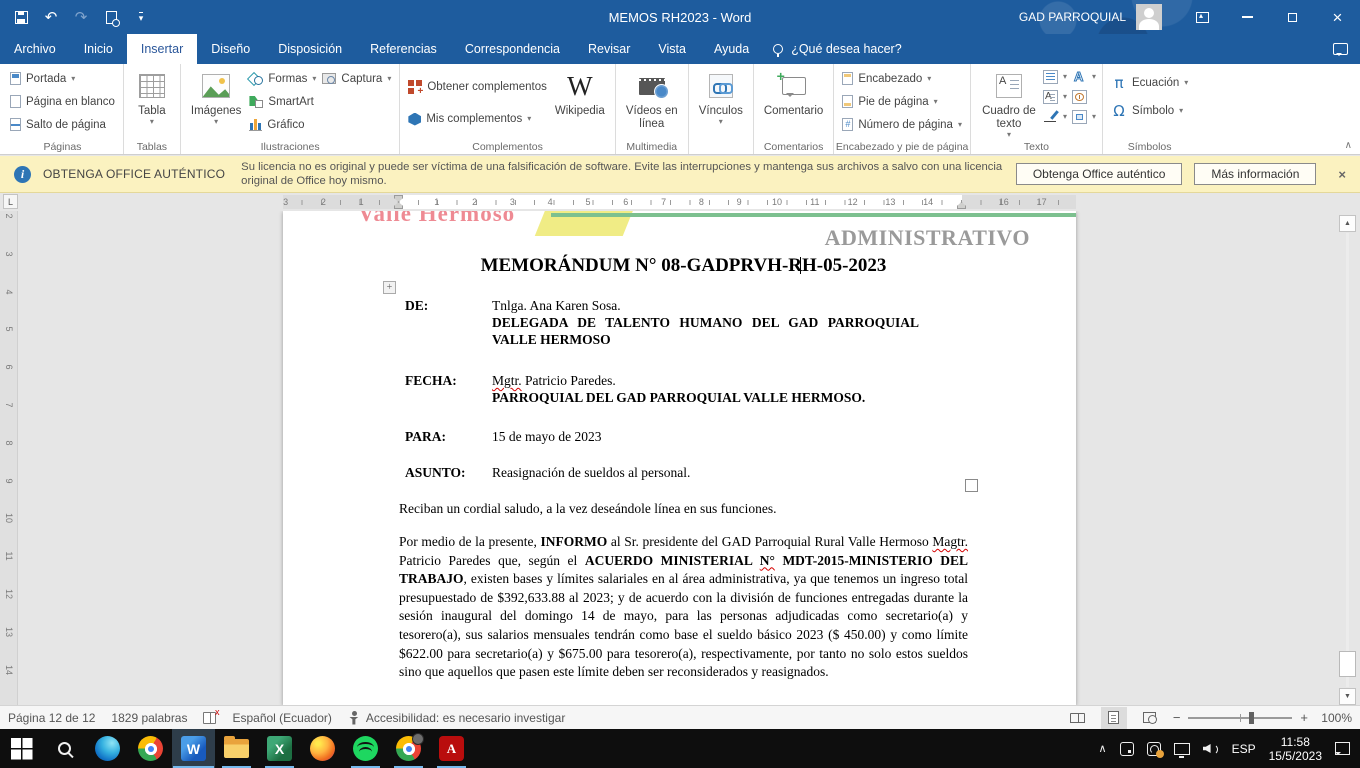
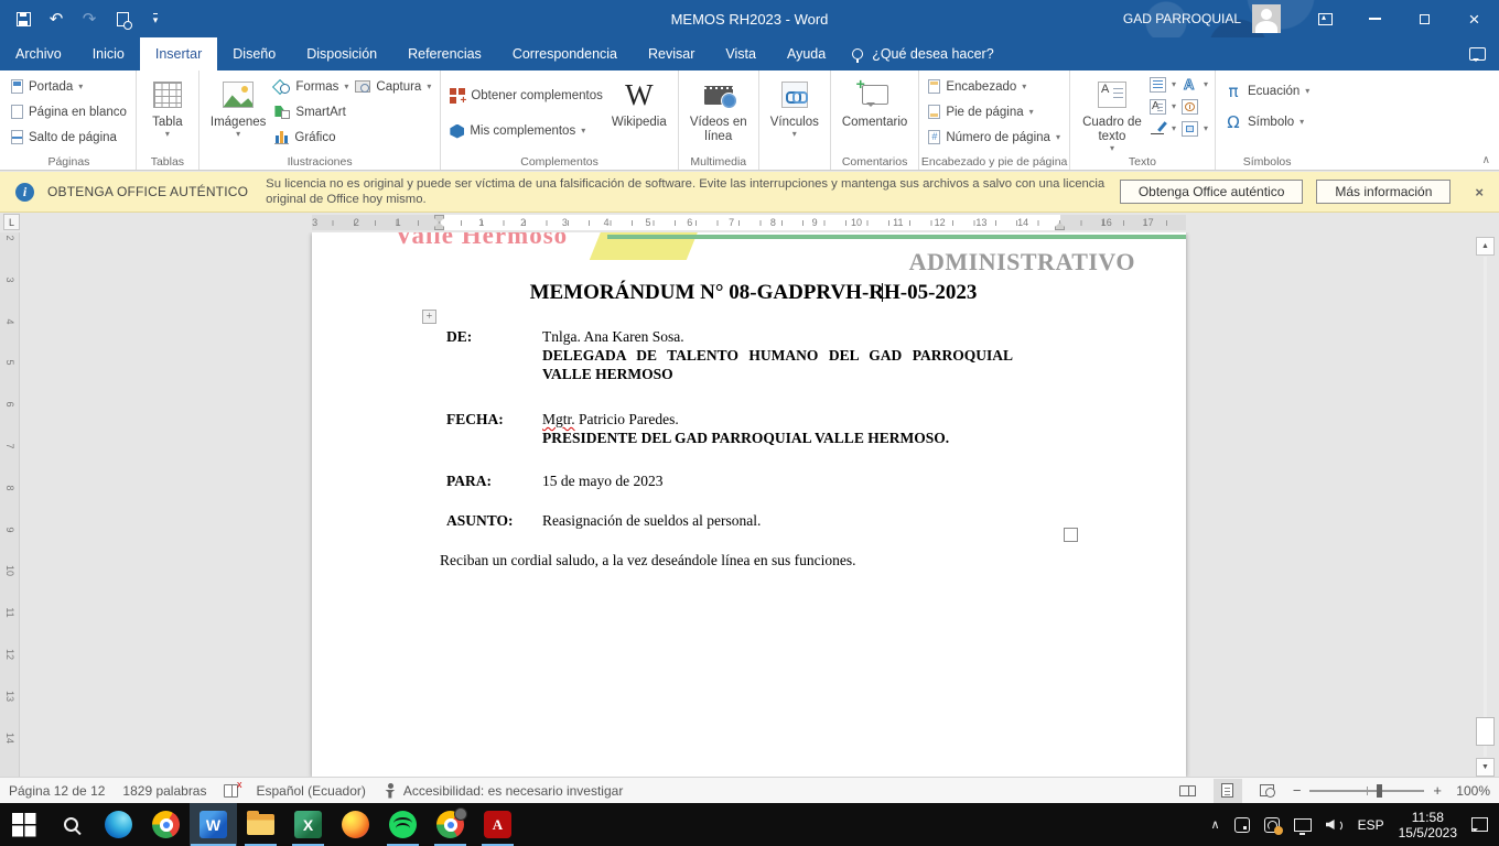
  ↶
  ↷
  ▾
  MEMOS RH2023 - Word
  GAD PARROQUIAL
  ×
  Archivo
  Inicio
  Insertar
  Diseño
  Disposición
  Referencias
  Correspondencia
  Revisar
  Vista
  Ayuda
  ¿Qué desea hacer?
  Portada
  ▾
  Página en blanco
  Salto de página
  Páginas
  Tabla
  ▾
  Tablas
  Imágenes
  ▾
  Formas
  ▾
  SmartArt
  Gráfico
  Captura
  ▾
  Ilustraciones
  Obtener complementos
  Mis complementos
  ▾
  W
  Wikipedia
  Complementos
  Vídeos en línea
  Multimedia
  Vínculos
  ▾
  Comentario
  Comentarios
  Encabezado
  ▾
  Pie de página
  ▾
  Número de página
  ▾
  Encabezado y pie de página
  Cuadro de texto
  ▾
  ▾
  ▾
  ▾
  ▾
  ▾
  Texto
  π
  Ecuación
  ▾
  Ω
  Símbolo
  ▾
  Símbolos
  ∧
  i
  OBTENGA OFFICE AUTÉNTICO
  Su licencia no es original y puede ser víctima de una falsificación de software. Evite las interrupciones y mantenga sus archivos a salvo con una licencia original de Office hoy mismo.
  Obtenga Office auténtico
  Más información
  ×
  L
  3
  2
  1
  1
  2
  3
  4
  5
  6
  7
  8
  9
  10
  11
  12
  13
  14
  16
  17
  Valle Hermoso
  ADMINISTRATIVO
  MEMORÁNDUM N° 08-GADPRVH-RH-05-2023
  +
  DE:
  Tnlga. Ana Karen Sosa.
  DELEGADA DE TALENTO HUMANO DEL GAD PARROQUIAL
  VALLE HERMOSO
  FECHA:
  Mgtr. Patricio Paredes.
- PARROQUIAL DEL GAD PARROQUIAL VALLE HERMOSO.
+ PRESIDENTE DEL GAD PARROQUIAL VALLE HERMOSO.
  PARA:
  15 de mayo de 2023
  ASUNTO:
  Reasignación de sueldos al personal.
  Reciban un cordial saludo, a la vez deseándole línea en sus funciones.
- Por medio de la presente, INFORMO al Sr. presidente del GAD Parroquial Rural Valle Hermoso Magtr. Patricio Paredes que, según el ACUERDO MINISTERIAL N° MDT-2015-MINISTERIO DEL TRABAJO, existen bases y límites salariales en al área administrativa, ya que tenemos un ingreso total presupuestado de $392,633.88 al 2023; y de acuerdo con la división de funciones entregadas durante la sesión inaugural del domingo 14 de mayo, para las personas adjudicadas como secretario(a) y tesorero(a), sus salarios mensuales tendrán como base el sueldo básico 2023 ($ 450.00) y como límite $622.00 para secretario(a) y $675.00 para tesorero(a), respectivamente, por tanto no solo estos sueldos sino que aquellos que pasen este límite deben ser reconsiderados y reasignados.
  Página 12 de 12
  1829 palabras
  Español (Ecuador)
  Accesibilidad: es necesario investigar
  −
  +
  100%
  W
  X
  A
  ∧
  ESP
  11:58
  15/5/2023
